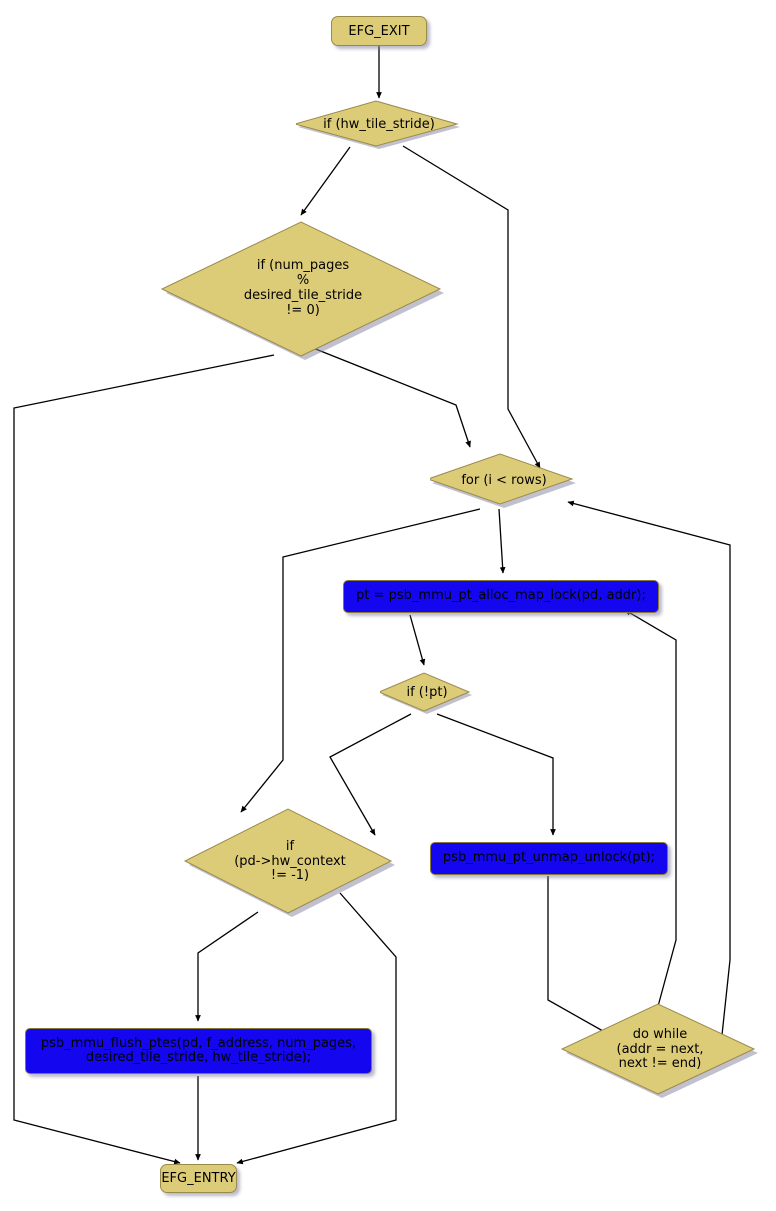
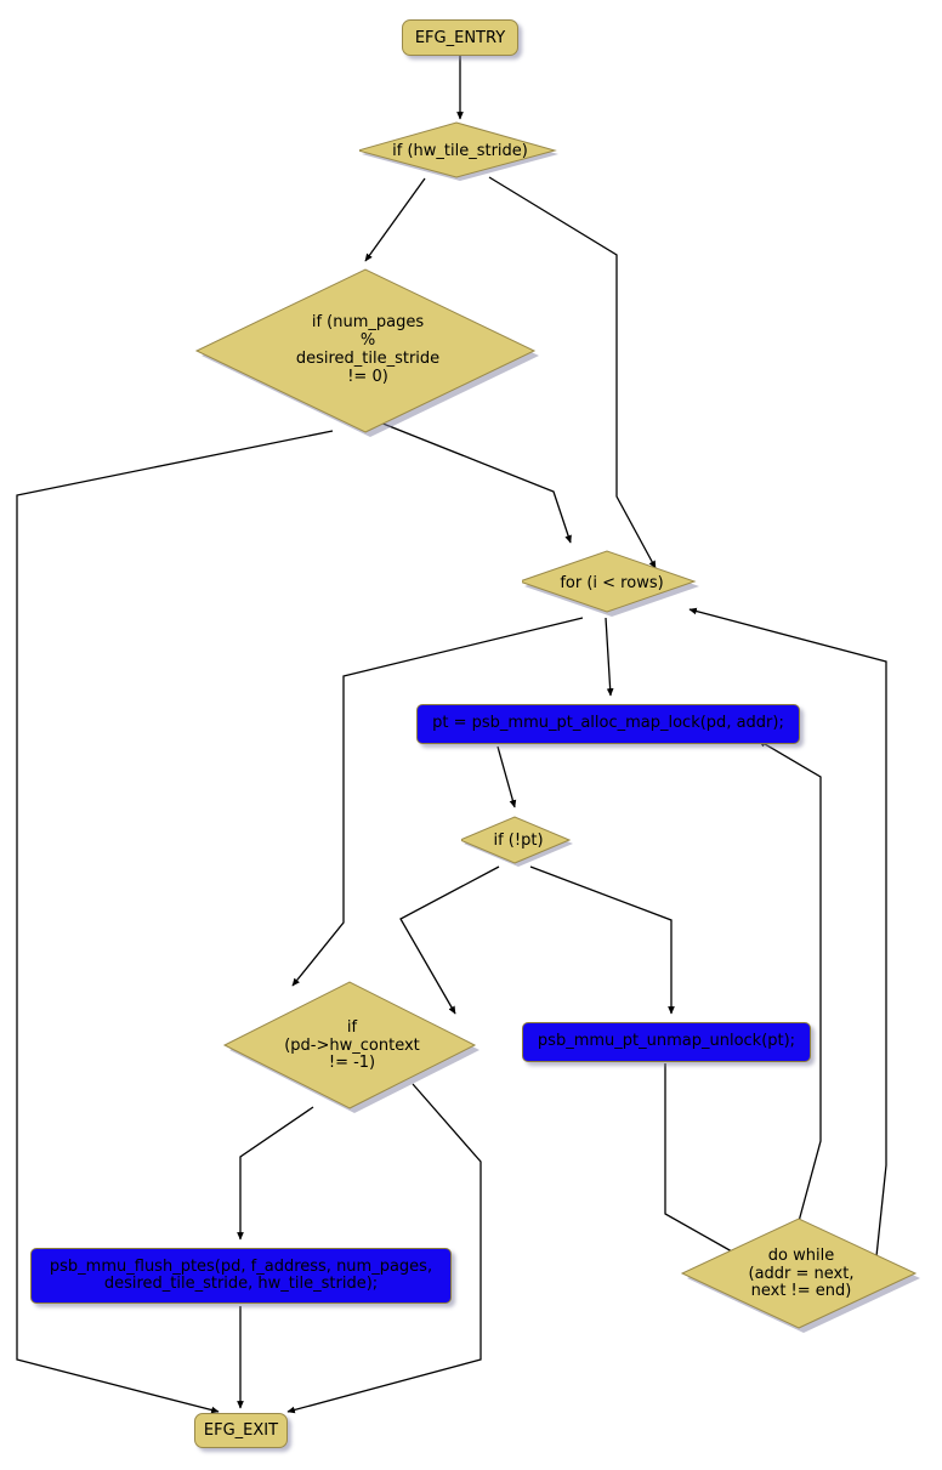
- EFG_EXIT
+ EFG_ENTRY
  if (hw_tile_stride)
  if (num_pages
  %
  desired_tile_stride
  != 0)
  for (i < rows)
  pt = psb_mmu_pt_alloc_map_lock(pd, addr);
  if (!pt)
  if
  (pd->hw_context
  != -1)
  psb_mmu_pt_unmap_unlock(pt);
  psb_mmu_flush_ptes(pd, f_address, num_pages,
  desired_tile_stride, hw_tile_stride);
  do while
  (addr = next,
  next != end)
- EFG_ENTRY
+ EFG_EXIT
